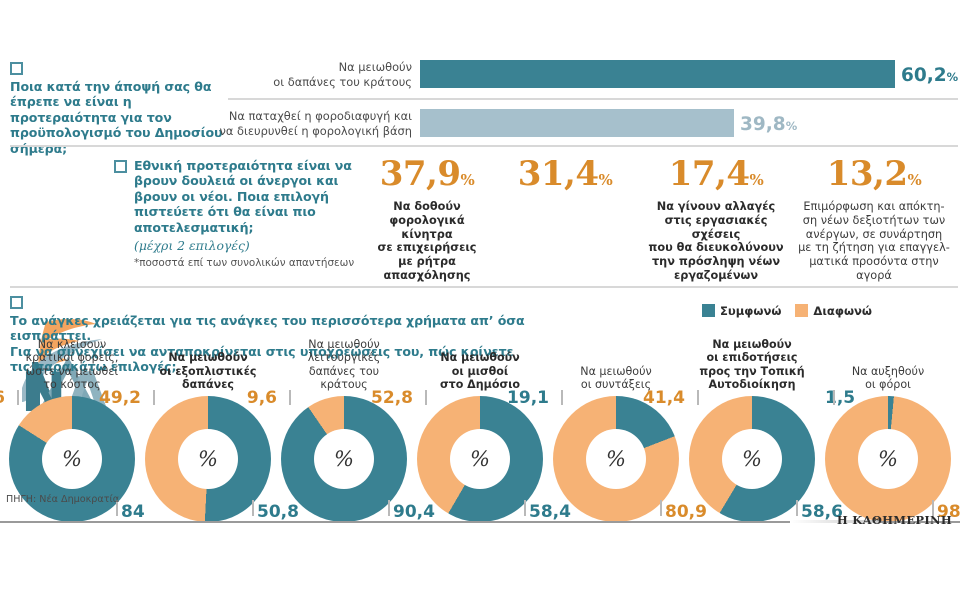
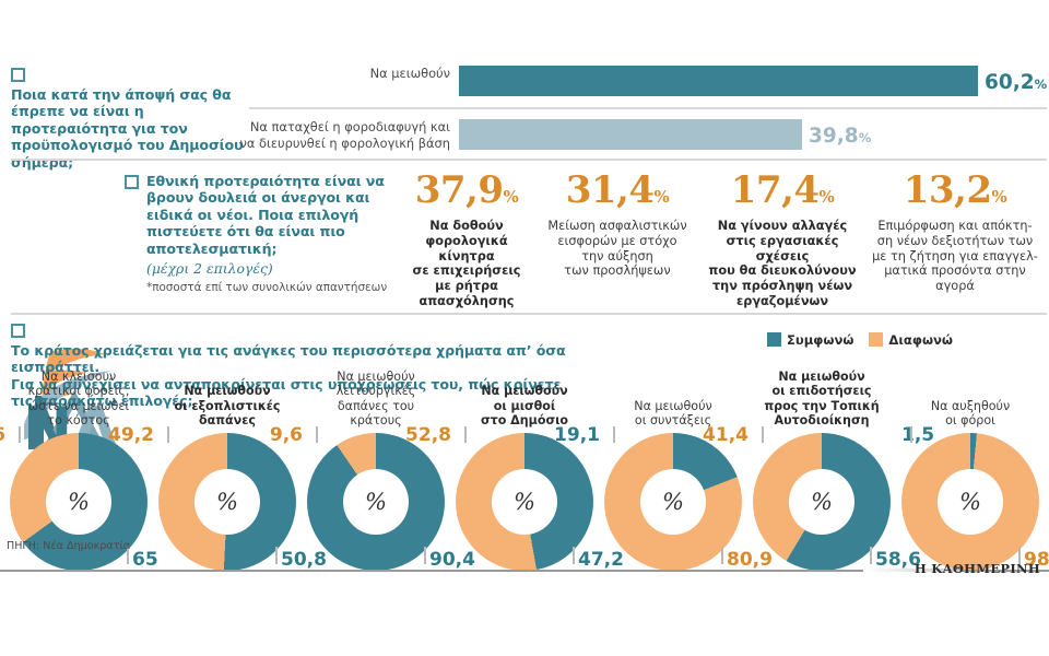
  Ποια κατά την άποψή σας θα έπρεπε να είναι η προτεραιότητα για τον προϋπολογισμό του Δημοσίου σήμερα;
  Να μειωθούν
- οι δαπάνες του κράτους
  60,2%
  Να παταχθεί η φοροδιαφυγή και
  να διευρυνθεί η φορολογική βάση
  39,8%
  ΝΔ
- Εθνική προτεραιότητα είναι να βρουν δουλειά οι άνεργοι και βρουν οι νέοι. Ποια επιλογή πιστεύετε ότι θα είναι πιο αποτελεσματική; (μέχρι 2 επιλογές)
+ Εθνική προτεραιότητα είναι να βρουν δουλειά οι άνεργοι και ειδικά οι νέοι. Ποια επιλογή πιστεύετε ότι θα είναι πιο αποτελεσματική; (μέχρι 2 επιλογές)
  *ποσοστά επί των συνολικών απαντήσεων
  37,9%
  Να δοθούν
  φορολογικά κίνητρα
  σε επιχειρήσεις
  με ρήτρα
  απασχόλησης
  31,4%
+ Μείωση ασφαλιστικών
+ εισφορών με στόχο
+ την αύξηση
+ των προσλήψεων
  17,4%
  Να γίνουν αλλαγές
  στις εργασιακές σχέσεις
  που θα διευκολύνουν
  την πρόσληψη νέων
  εργαζομένων
  13,2%
  Επιμόρφωση και απόκτη-
  ση νέων δεξιοτήτων των
- ανέργων, σε συνάρτηση
  με τη ζήτηση για επαγγελ-
  ματικά προσόντα στην αγορά
- Το ανάγκες χρειάζεται για τις ανάγκες του περισσότερα χρήματα απ’ όσα εισπράττει.
+ Το κράτος χρειάζεται για τις ανάγκες του περισσότερα χρήματα απ’ όσα εισπράττει.
  Για να συνεχίσει να ανταποκρίνεται στις υποχρεώσεις του, πώς κρίνετε τις παρακάτω επιλογές;
  Συμφωνώ Διαφωνώ
  Να κλείσουν
  κρατικοί φορείς,
  ώστε να μειωθεί
  το κόστος
  %
- 84
+ 65
  Να μειωθούν
  οι εξοπλιστικές
  δαπάνες
  %
  49,2
  50,8
  Να μειωθούν
  λειτουργικές
  δαπάνες του
  κράτους
  %
  9,6
  90,4
  Να μειωθούν
  οι μισθοί
  στο Δημόσιο
  %
  52,8
- 58,4
+ 47,2
  Να μειωθούν
  οι συντάξεις
  %
  19,1
  80,9
  Να μειωθούν
  οι επιδοτήσεις
  προς την Τοπική
  Αυτοδιοίκηση
  %
  41,4
  58,6
  Να αυξηθούν
  οι φόροι
  %
  1,5
  ΠΗΓΗ: Νέα Δημοκρατία
  Η ΚΑΘΗΜΕΡΙΝΗ
